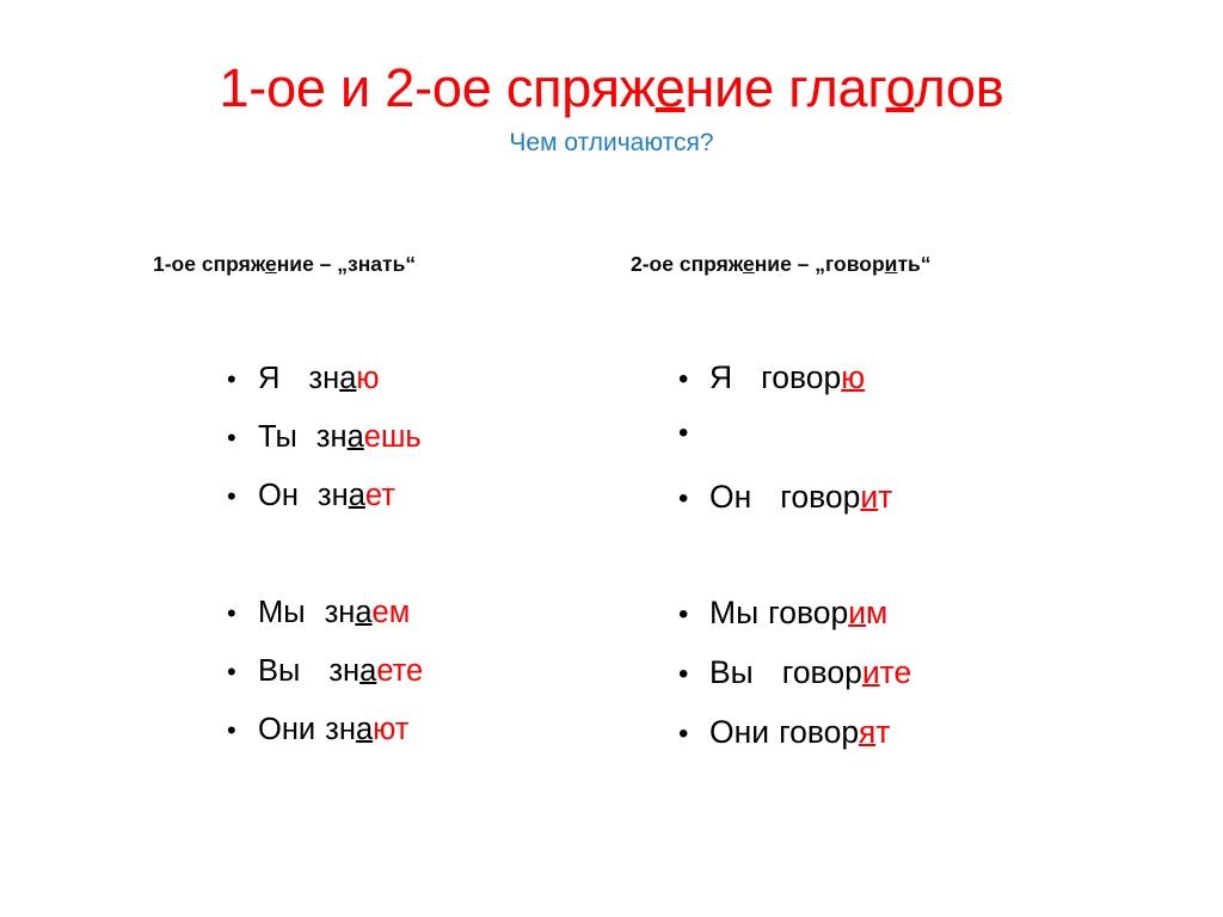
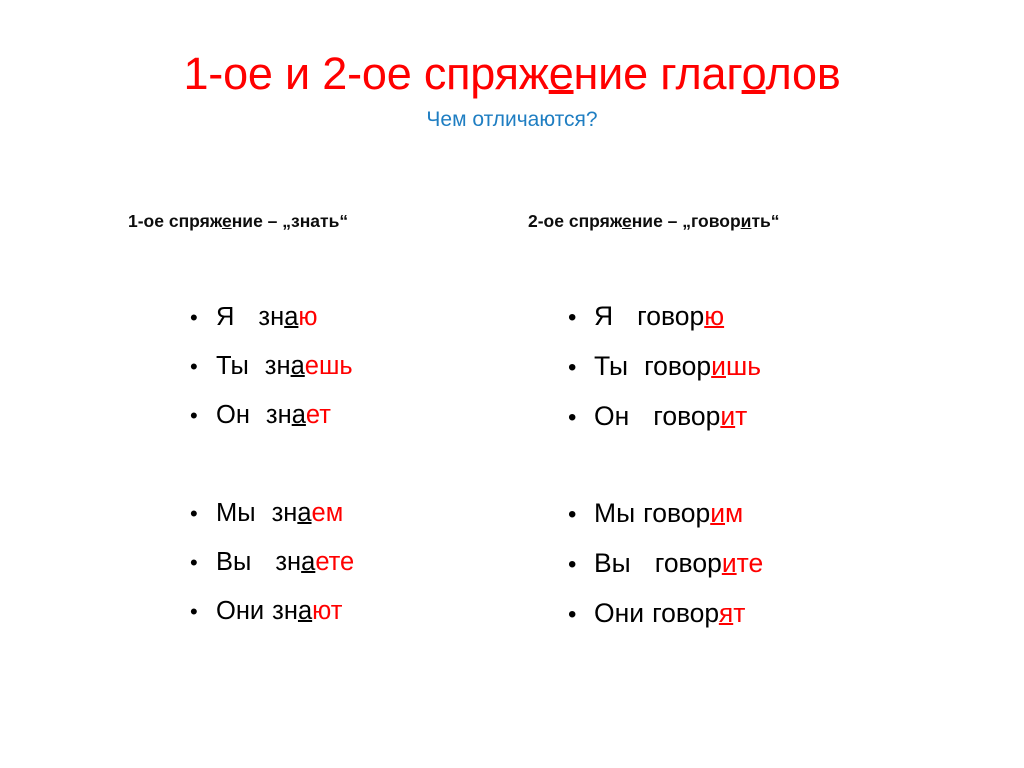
  1-ое и 2-ое спряжение глаголов
  Чем отличаются?
  1-ое спряжение – „знать“
  2-ое спряжение – „говорить“
  •
  Я знаю
  •
  Ты знаешь
  •
  Он знает
  •
  Мы знаем
  •
  Вы знаете
  •
  Они знают
  •
  Я говорю
  •
+ Ты говоришь
  •
  Он говорит
  •
  Мы говорим
  •
  Вы говорите
  •
  Они говорят
